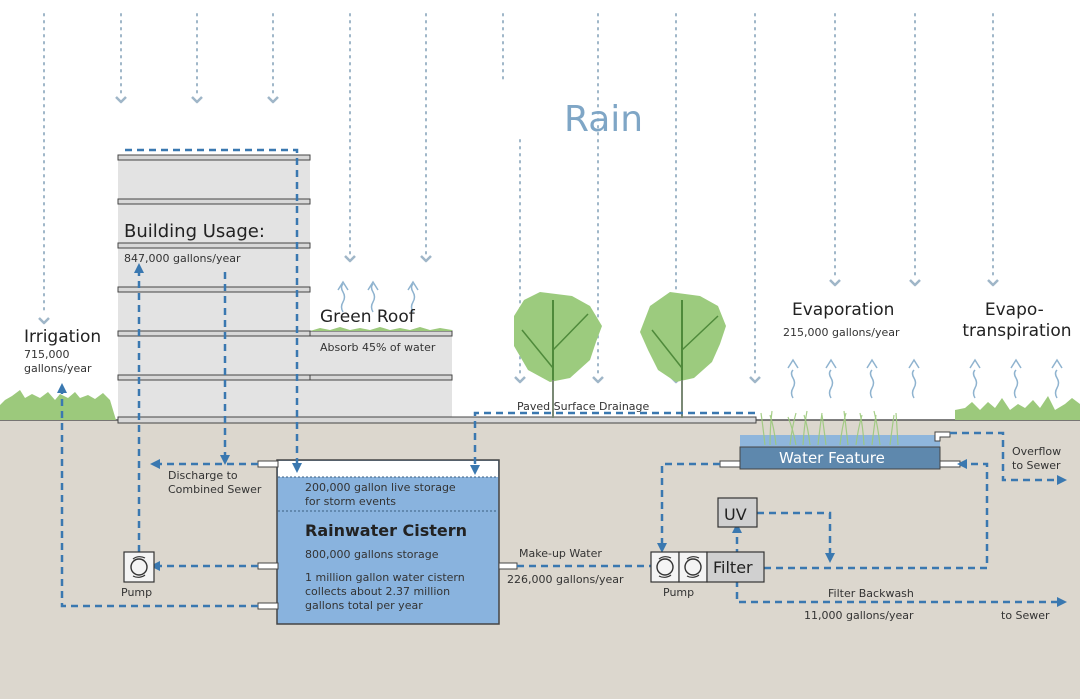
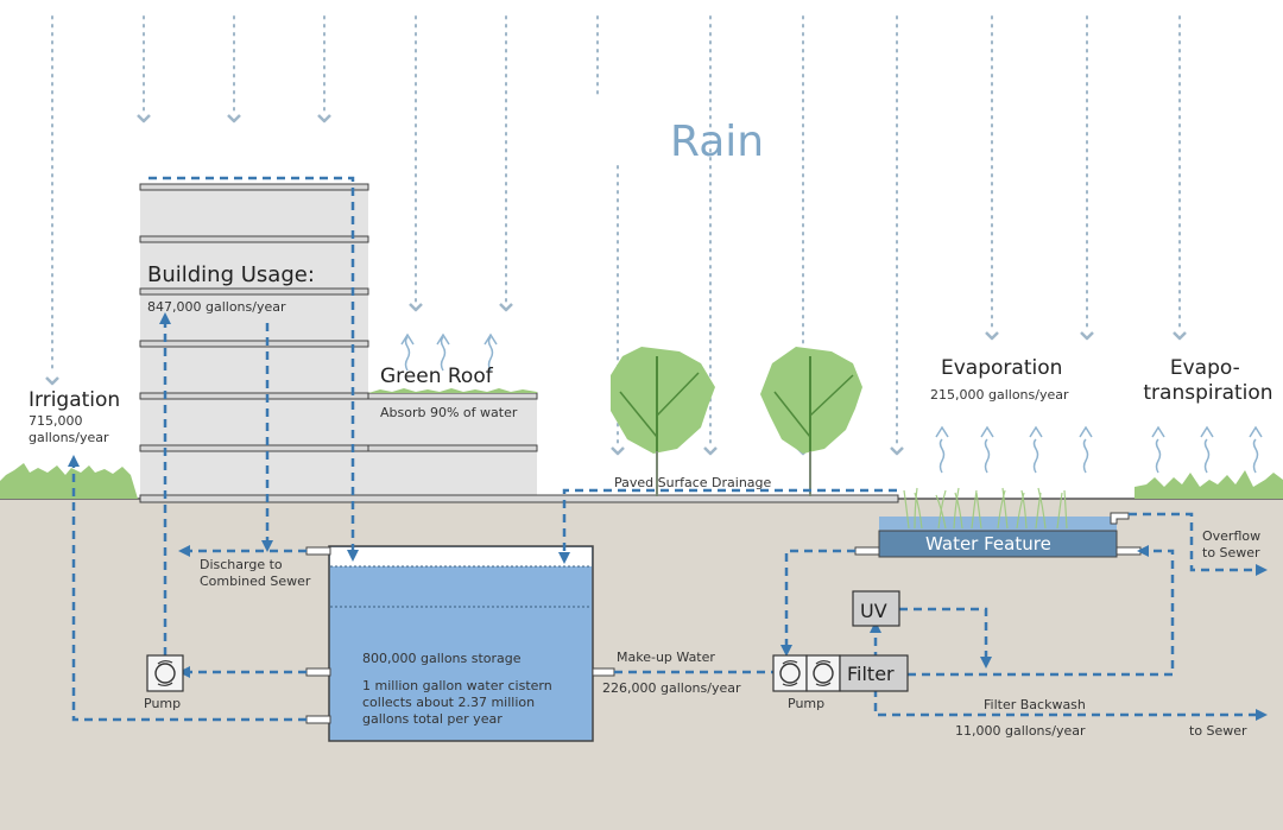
  Rain
  Building Usage:
  847,000 gallons/year
  Green Roof
- Absorb 45% of water
+ Absorb 90% of water
  Irrigation
  715,000 gallons/year
  Evaporation
  215,000 gallons/year
  Evapo- transpiration
  Paved Surface Drainage
  Discharge to Combined Sewer
- 200,000 gallon live storage for storm events
- Rainwater Cistern
  800,000 gallons storage
  1 million gallon water cistern collects about 2.37 million gallons total per year
  Pump
  Make-up Water
  226,000 gallons/year
  Pump
  Filter
  UV
  Water Feature
  Overflow to Sewer
  Filter Backwash
  11,000 gallons/year
  to Sewer
